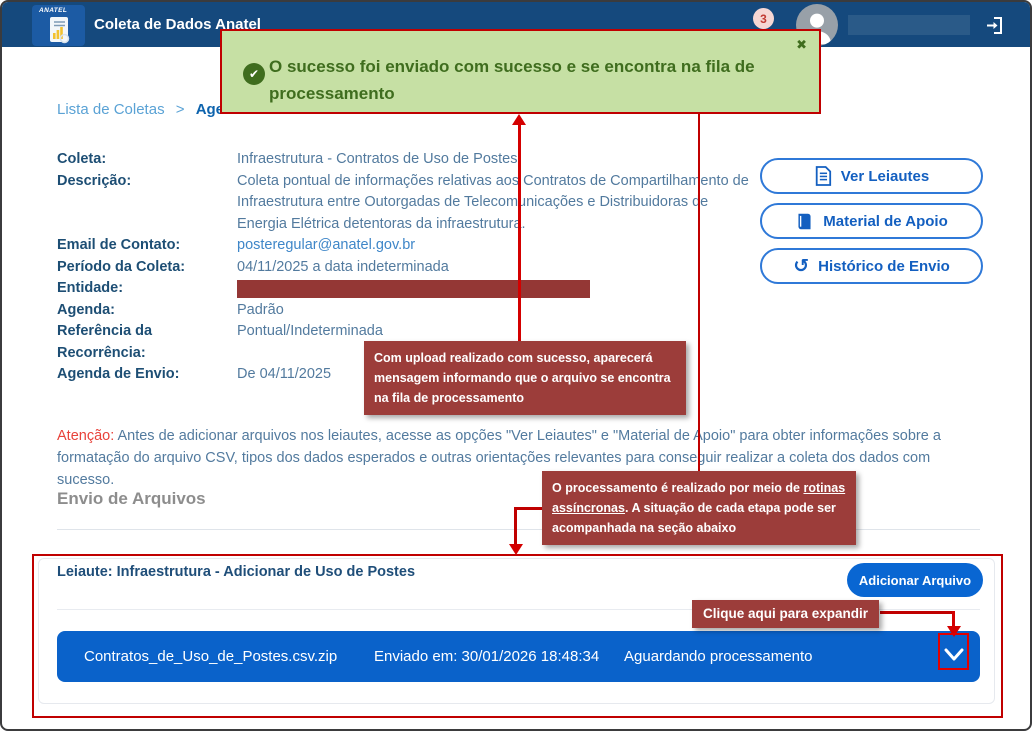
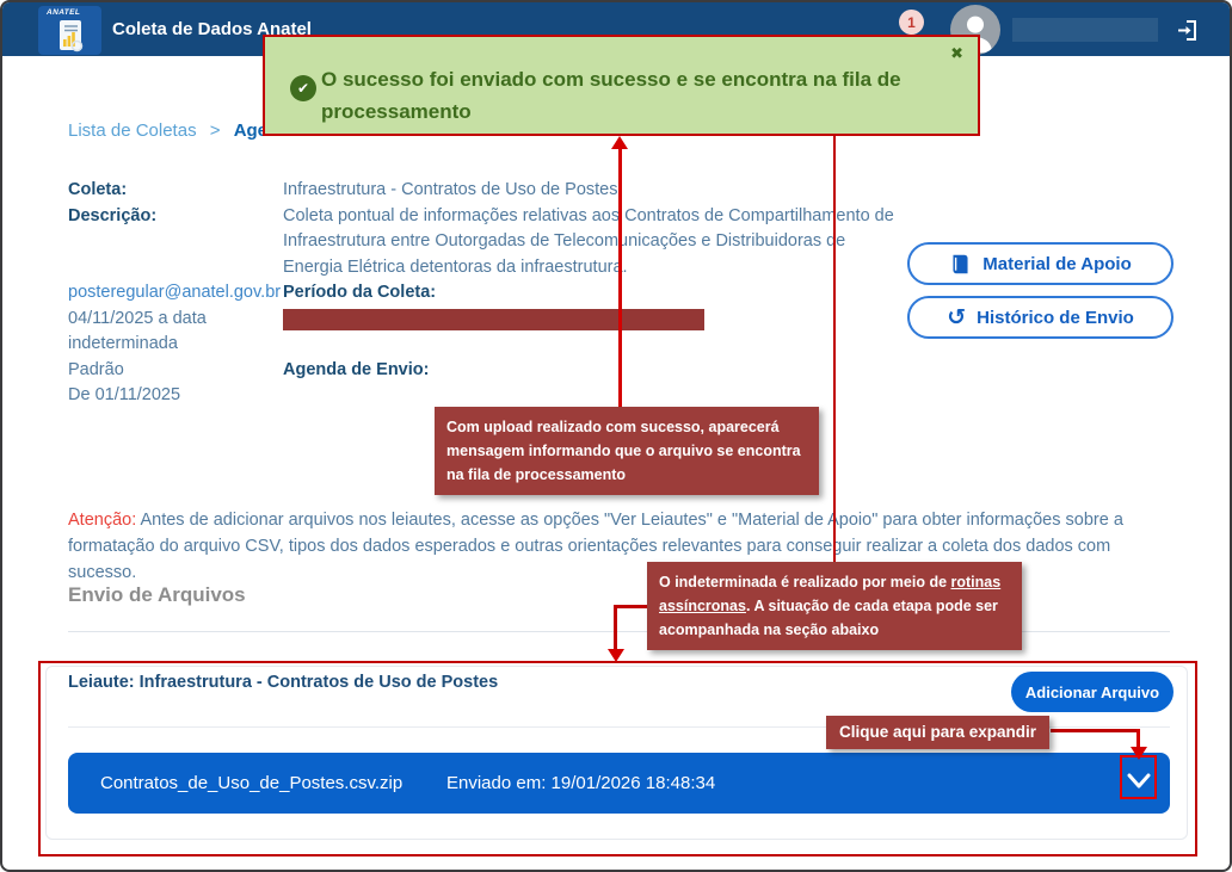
  Coleta de Dados Anatel
- 3
+ 1
  Lista de Coletas > Ag
  Coleta:
  Infraestrutura - Contratos de Uso de Postes
  Descrição:
  Coleta pontual de informações relativas aos Contratos de Compartilhamento de Infraestrutura entre Outorgadas de Telecomunicações e Distribuidoras de Energia Elétrica detentoras da infraestrutur.
- Email de Contato:
  posteregular@anatel.gov.br
  Período da Coleta:
  04/11/2025 a data indeterminada
- Entidade:
- Agenda:
  Padrão
- Referência da Recorrência:
- Pontual/Indeterminada
  Agenda de Envio:
- De 04/11/2025
+ De 01/11/2025
- Ver Leiautes
  Material de Apoio
  ↺
  Histórico de Envio
  Atenção: Antes de adicionar arquivos nos leiautes, acesse as opções "Ver Leiautes" e "Material depoio" para obter informações sobre a formatação do arquivo CSV, tipos dos dados esperados e outras orientações relevantes para conseguir realizar a coleta dos dados com sucesso.
  Envio de Arquivos
- Leiaute: Infraestrutura - Adicionar de Uso de Postes
+ Leiaute: Infraestrutura - Contratos de Uso de Postes
  Adicionar Arquivo
  Contratos_de_Uso_de_Postes.csv.zip
- Enviado em: 30/01/2026 18:48:34
+ Enviado em: 19/01/2026 18:48:34
- Aguardando processamento
  ✔
  O sucesso foi enviado com sucesso e se encontra na fila de processamento
  ✖
  Com upload realizado com sucesso, aparecerá mensagem informando que o arquivo se encontra na fila de processamento
- O processamento é realizado por meio de rotinas assíncronas. A situação de cada etapa pode ser acompanhada na seção abaixo
+ O indeterminada é realizado por meio de rotinas assíncronas. A situação de cada etapa pode ser acompanhada na seção abaixo
  Clique aqui para expandir
